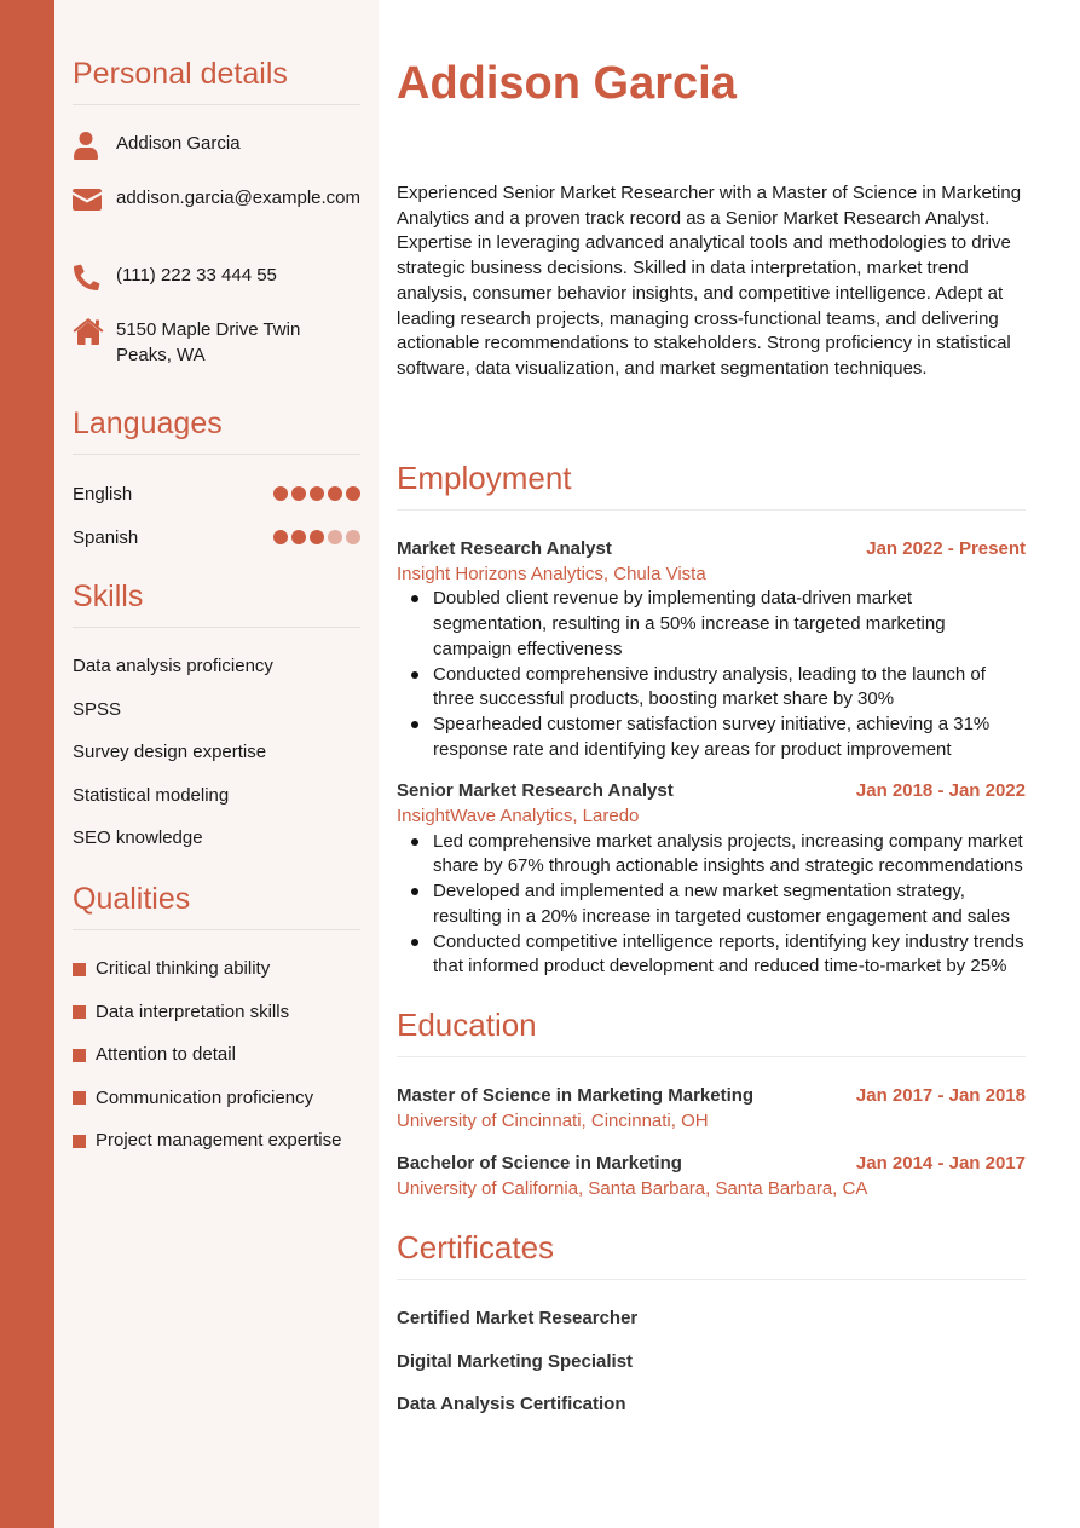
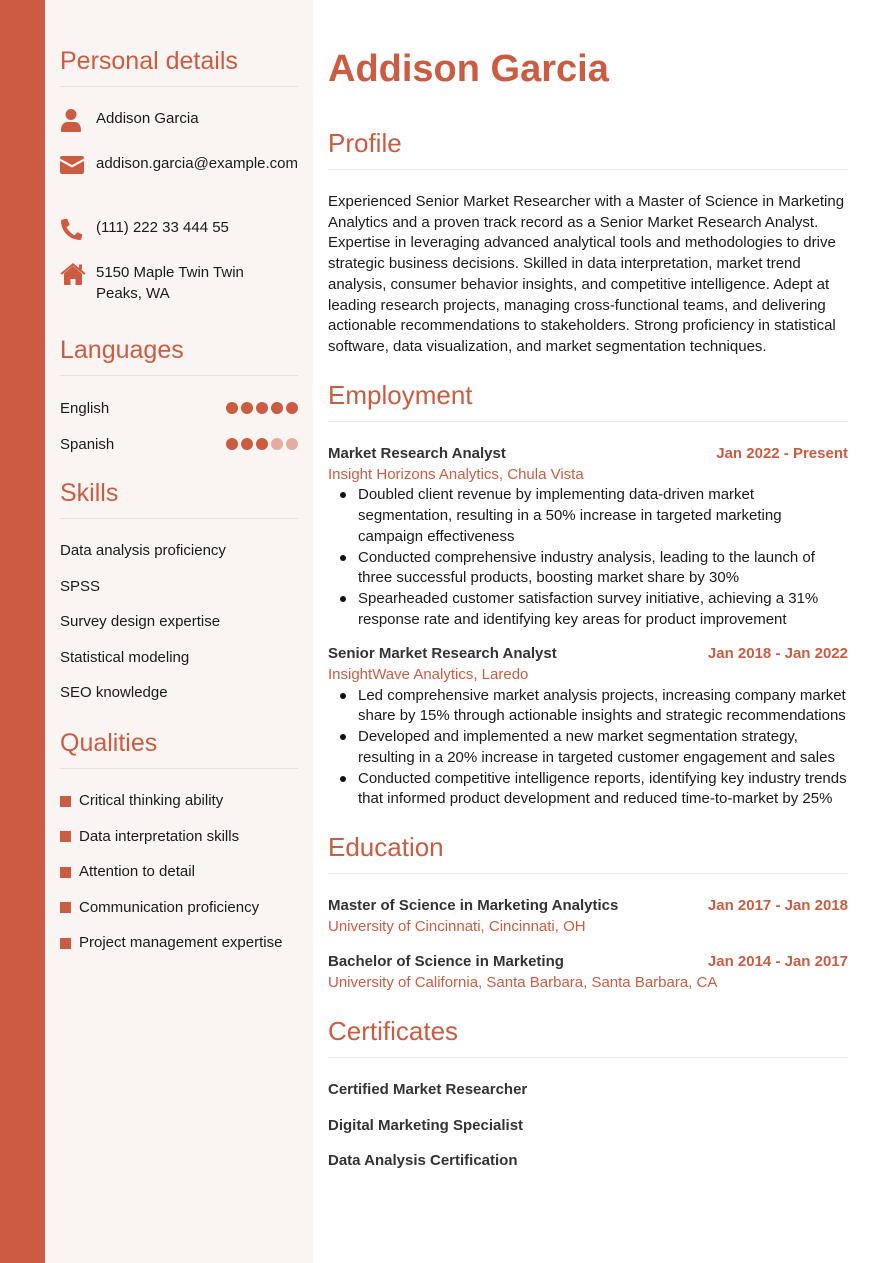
  Personal details
  Addison Garcia
  addison.garcia@example.com
  (111) 222 33 444 55
- 5150 Maple Drive Twin Peaks, WA
+ 5150 Maple Twin Twin Peaks, WA
  Languages
  English
  Spanish
  Skills
  Data analysis proficiency
  SPSS
  Survey design expertise
  Statistical modeling
  SEO knowledge
  Qualities
  Critical thinking ability
  Data interpretation skills
  Attention to detail
  Communication proficiency
  Project management expertise
  Addison Garcia
+ Profile
  Experienced Senior Market Researcher with a Master of Science in Marketing Analytics and a proven track record as a Senior Market Research Analyst. Expertise in leveraging advanced analytical tools and methodologies to drive strategic business decisions. Skilled in data interpretation, market trend analysis, consumer behavior insights, and competitive intelligence. Adept at leading research projects, managing cross-functional teams, and delivering actionable recommendations to stakeholders. Strong proficiency in statistical software, data visualization, and market segmentation techniques.
  Employment
  Market Research Analyst
  Jan 2022 - Present
  Insight Horizons Analytics, Chula Vista
  Doubled client revenue by implementing data-driven market segmentation, resulting in a 50% increase in targeted marketing campaign effectiveness
  Conducted comprehensive industry analysis, leading to the launch of three successful products, boosting market share by 30%
  Spearheaded customer satisfaction survey initiative, achieving a 31% response rate and identifying key areas for product improvement
  Senior Market Research Analyst
  Jan 2018 - Jan 2022
  InsightWave Analytics, Laredo
- Led comprehensive market analysis projects, increasing company market share by 67% through actionable insights and strategic recommendations
+ Led comprehensive market analysis projects, increasing company market share by 15% through actionable insights and strategic recommendations
  Developed and implemented a new market segmentation strategy, resulting in a 20% increase in targeted customer engagement and sales
  Conducted competitive intelligence reports, identifying key industry trends that informed product development and reduced time-to-market by 25%
  Education
- Master of Science in Marketing Marketing
+ Master of Science in Marketing Analytics
  Jan 2017 - Jan 2018
  University of Cincinnati, Cincinnati, OH
  Bachelor of Science in Marketing
  Jan 2014 - Jan 2017
  University of California, Santa Barbara, Santa Barbara, CA
  Certificates
  Certified Market Researcher
  Digital Marketing Specialist
  Data Analysis Certification
